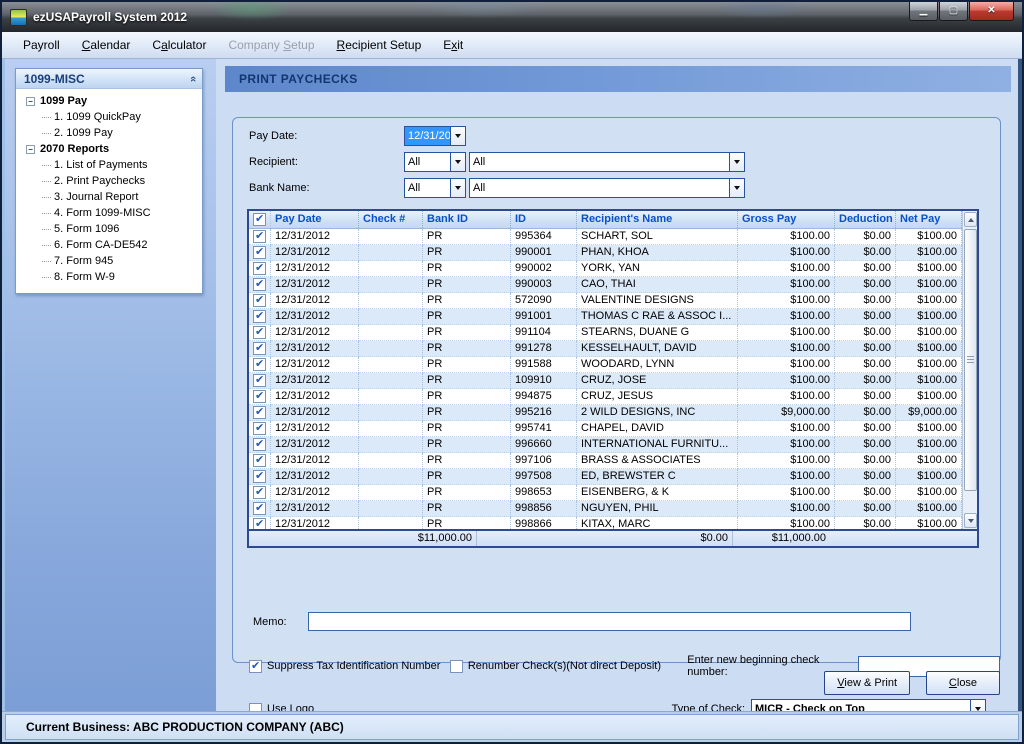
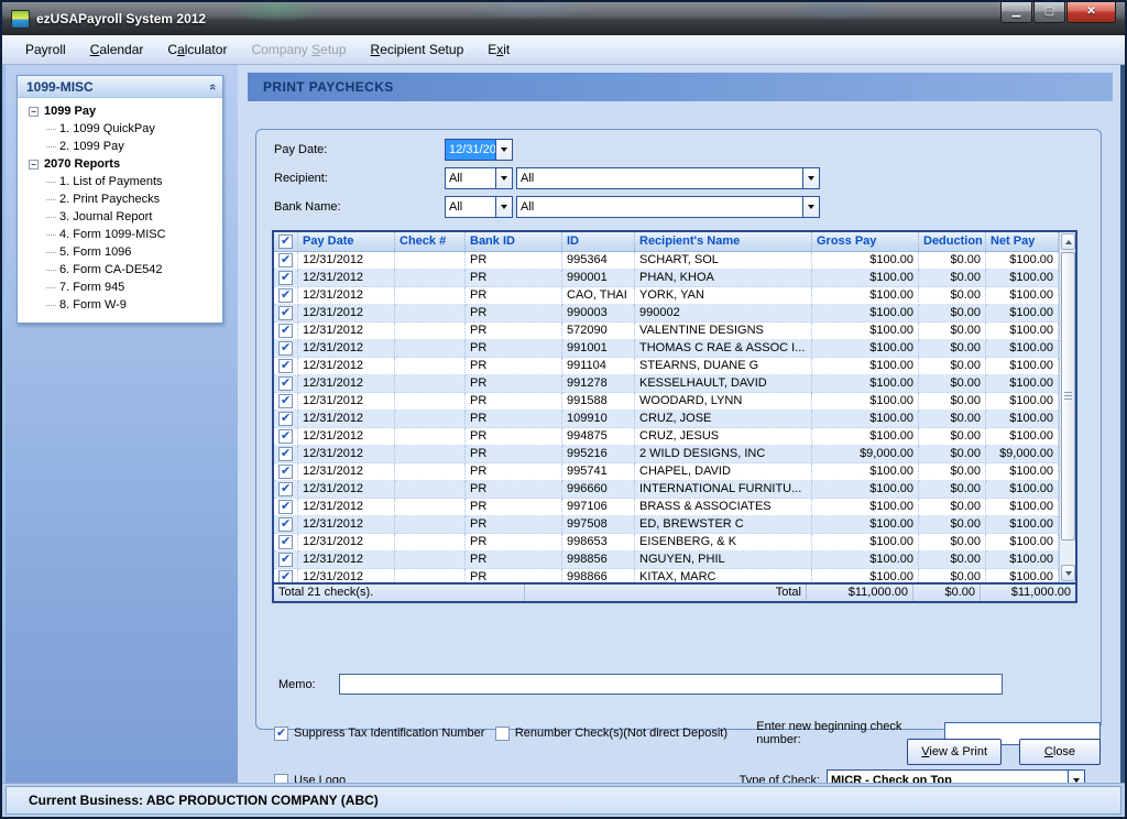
  ezUSAPayroll System 2012
  ▁
  ▢
  ✕
  Payroll
  Calendar
  Calculator
  Company Setup
  Recipient Setup
  Exit
  1099-MISC
  −
  1099 Pay
  1. 1099 QuickPay
  2. 1099 Pay
  −
  2070 Reports
  1. List of Payments
  2. Print Paychecks
  3. Journal Report
  4. Form 1099-MISC
  5. Form 1096
  6. Form CA-DE542
  7. Form 945
  8. Form W-9
  PRINT PAYCHECKS
  Pay Date:
  12/31/20
  Recipient:
  All
  All
  Bank Name:
  All
  All
  Pay Date
  Check #
  Bank ID
  ID
  Recipient's Name
  Gross Pay
  Deduction
  Net Pay
  12/31/2012
  PR
  995364
  SCHART, SOL
  $100.00
  $0.00
  $100.00
  12/31/2012
  PR
  990001
  PHAN, KHOA
  $100.00
  $0.00
  $100.00
  12/31/2012
  PR
- 990002
+ CAO, THAI
  YORK, YAN
  $100.00
  $0.00
  $100.00
  12/31/2012
  PR
  990003
- CAO, THAI
+ 990002
  $100.00
  $0.00
  $100.00
  12/31/2012
  PR
  572090
  VALENTINE DESIGNS
  $100.00
  $0.00
  $100.00
  12/31/2012
  PR
  991001
  THOMAS C RAE & ASSOC I...
  $100.00
  $0.00
  $100.00
  12/31/2012
  PR
  991104
  STEARNS, DUANE G
  $100.00
  $0.00
  $100.00
  12/31/2012
  PR
  991278
  KESSELHAULT, DAVID
  $100.00
  $0.00
  $100.00
  12/31/2012
  PR
  991588
  WOODARD, LYNN
  $100.00
  $0.00
  $100.00
  12/31/2012
  PR
  109910
  CRUZ, JOSE
  $100.00
  $0.00
  $100.00
  12/31/2012
  PR
  994875
  CRUZ, JESUS
  $100.00
  $0.00
  $100.00
  12/31/2012
  PR
  995216
  2 WILD DESIGNS, INC
  $9,000.00
  $0.00
  $9,000.00
  12/31/2012
  PR
  995741
  CHAPEL, DAVID
  $100.00
  $0.00
  $100.00
  12/31/2012
  PR
  996660
  INTERNATIONAL FURNITU...
  $100.00
  $0.00
  $100.00
  12/31/2012
  PR
  997106
  BRASS & ASSOCIATES
  $100.00
  $0.00
  $100.00
  12/31/2012
  PR
  997508
  ED, BREWSTER C
  $100.00
  $0.00
  $100.00
  12/31/2012
  PR
  998653
  EISENBERG, & K
  $100.00
  $0.00
  $100.00
  12/31/2012
  PR
  998856
  NGUYEN, PHIL
  $100.00
  $0.00
  $100.00
  12/31/2012
  PR
  998866
  KITAX, MARC
  $100.00
  $0.00
  $100.00
+ Total 21 check(s).
+ Total
  $11,000.00
  $0.00
  $11,000.00
  Memo:
  Suppress Tax Identification Number
  Renumber Check(s)(Not direct Deposit)
  Enter new beginning check number:
  Use Logo
  Type of Check:
  MICR - Check on Top
  View & Print
  Close
  Current Business: ABC PRODUCTION COMPANY (ABC)
